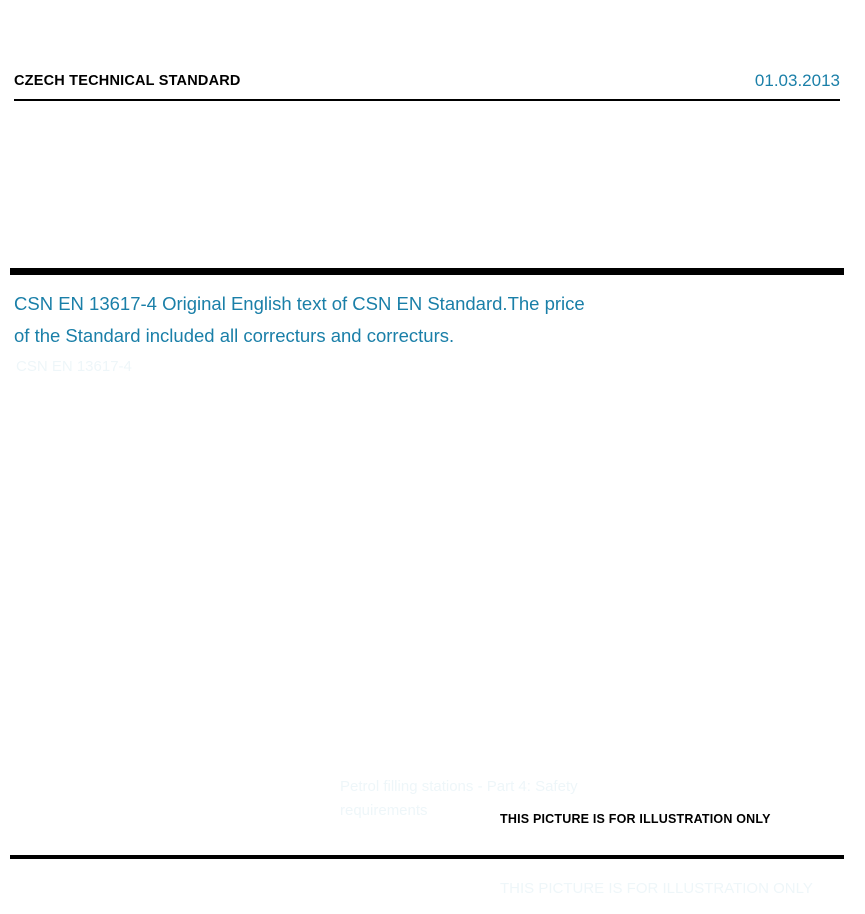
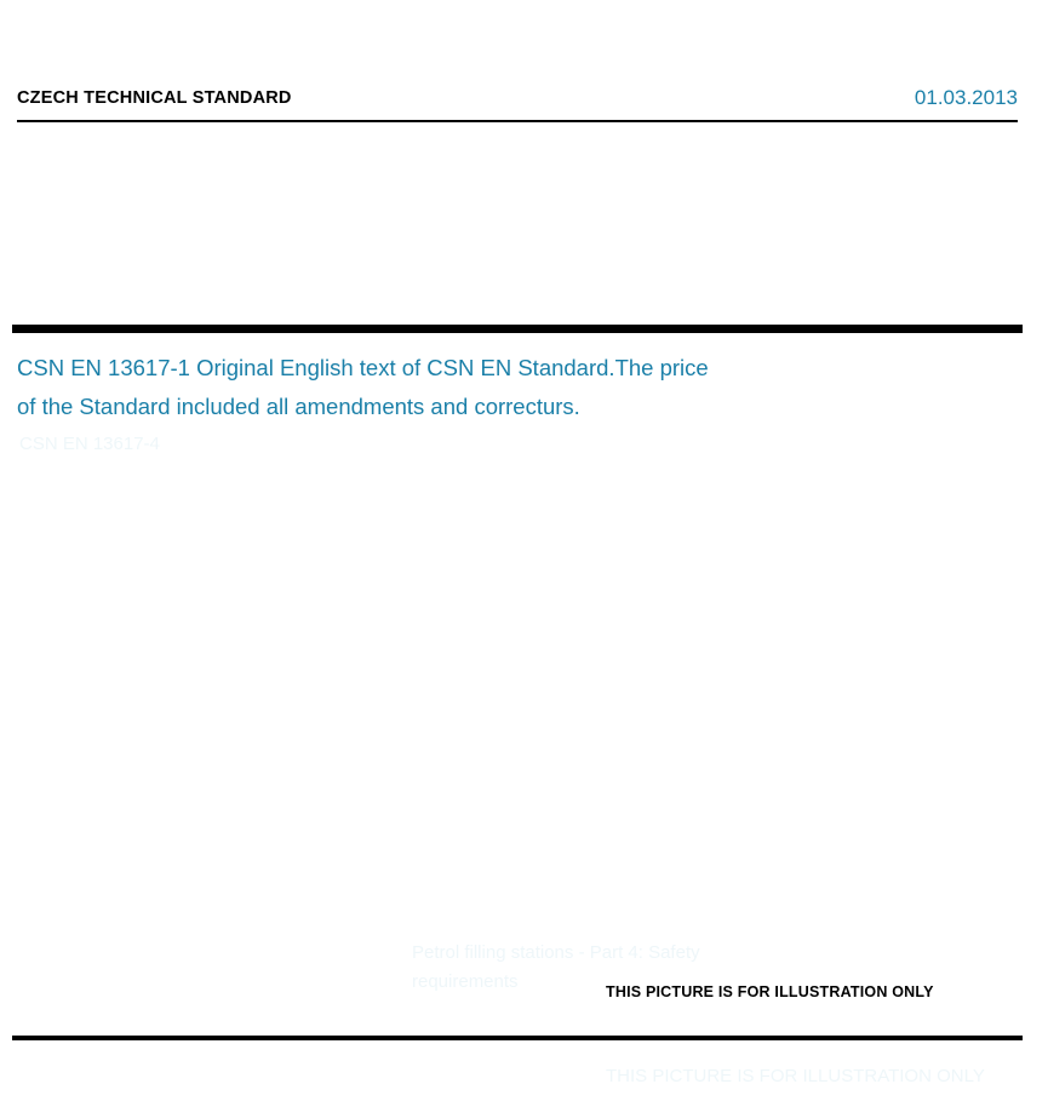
  CZECH TECHNICAL STANDARD
  01.03.2013
- CSN EN 13617-4 Original English text of CSN EN Standard.The price
+ CSN EN 13617-1 Original English text of CSN EN Standard.The price
- of the Standard included all correcturs and correcturs.
+ of the Standard included all amendments and correcturs.
  THIS PICTURE IS FOR ILLUSTRATION ONLY
